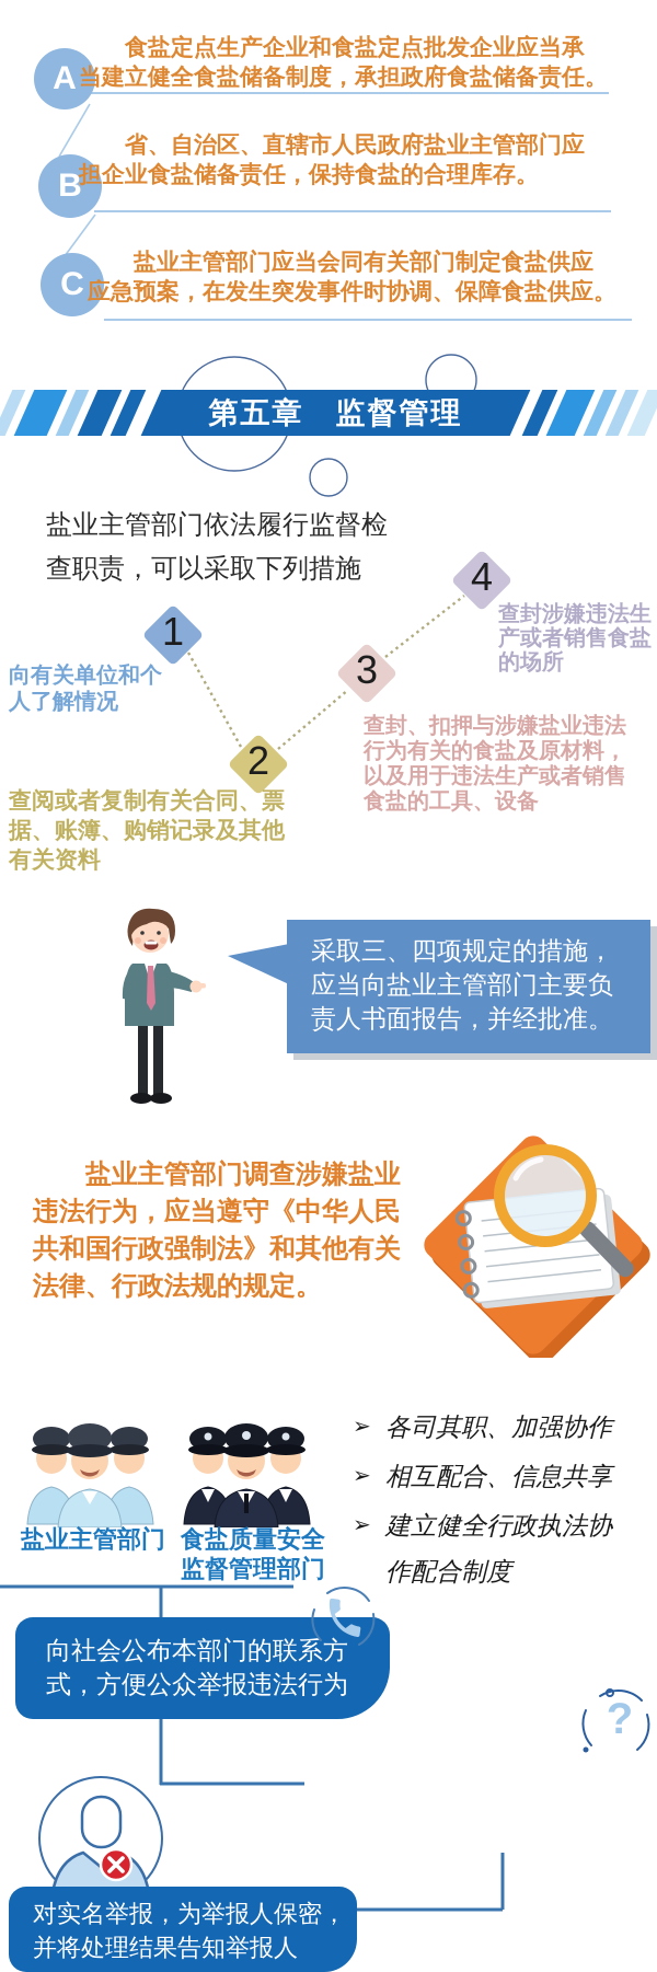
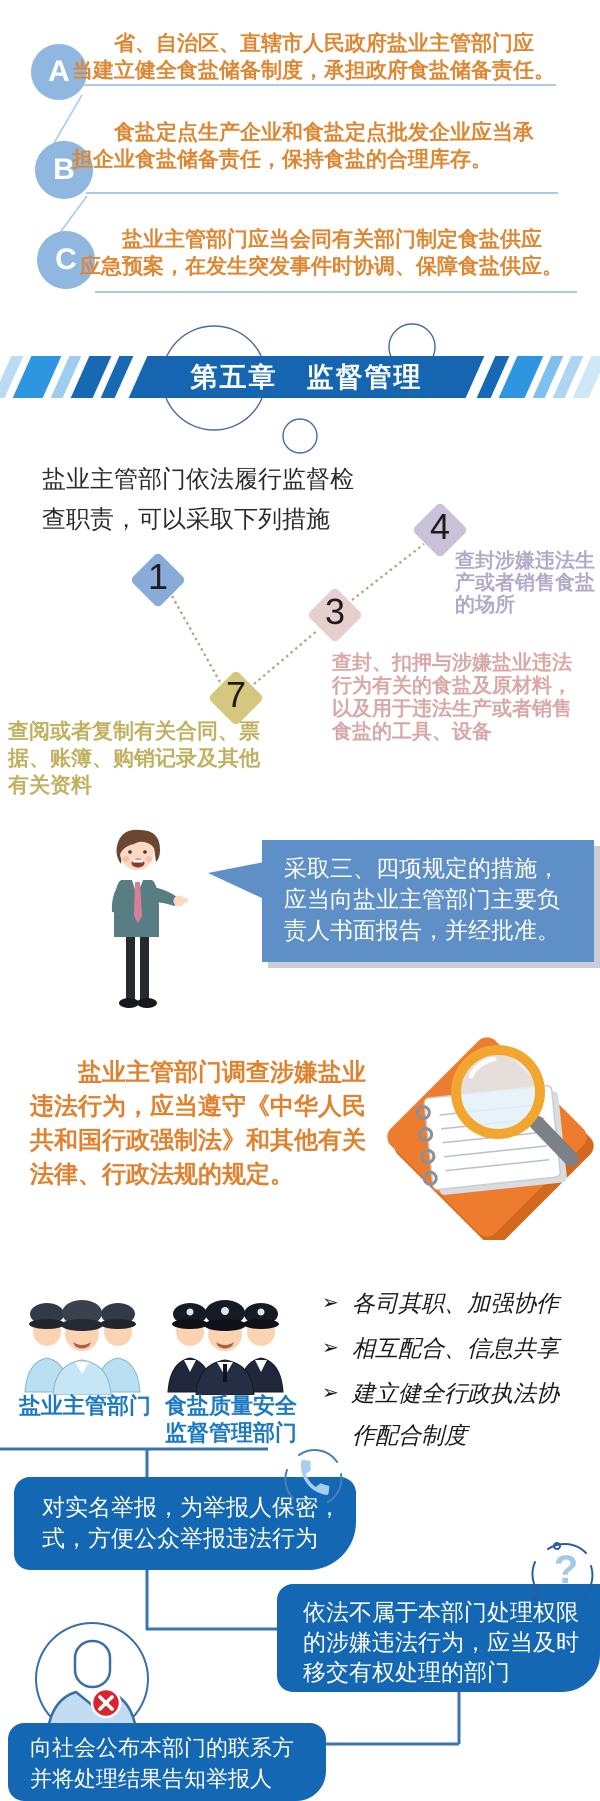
  A
- 食盐定点生产企业和食盐定点批发企业应当承
+ 省、自治区、直辖市人民政府盐业主管部门应
  当建立健全食盐储备制度，承担政府食盐储备责任。
  B
- 省、自治区、直辖市人民政府盐业主管部门应
+ 食盐定点生产企业和食盐定点批发企业应当承
  担企业食盐储备责任，保持食盐的合理库存。
  C
  盐业主管部门应当会同有关部门制定食盐供应
  应急预案，在发生突发事件时协调、保障食盐供应。
  第五章 监督管理
  盐业主管部门依法履行监督检
  查职责，可以采取下列措施
  1
- 向有关单位和个
- 人了解情况
- 2
+ 7
  查阅或者复制有关合同、票
  据、账簿、购销记录及其他
  有关资料
  3
  查封、扣押与涉嫌盐业违法
  行为有关的食盐及原材料，
  以及用于违法生产或者销售
  食盐的工具、设备
  4
  查封涉嫌违法生
  产或者销售食盐
  的场所
  采取三、四项规定的措施，
  应当向盐业主管部门主要负
  责人书面报告，并经批准。
  盐业主管部门调查涉嫌盐业
  违法行为，应当遵守《中华人民
  共和国行政强制法》和其他有关
  法律、行政法规的规定。
  盐业主管部门
  食盐质量安全
  监督管理部门
  ➢
  各司其职、加强协作
  ➢
  相互配合、信息共享
  ➢
  建立健全行政执法协作配合制度
- 向社会公布本部门的联系方
+ 对实名举报，为举报人保密，
  式，方便公众举报违法行为
+ 依法不属于本部门处理权限
+ 的涉嫌违法行为，应当及时
+ 移交有权处理的部门
  ?
- 对实名举报，为举报人保密，
+ 向社会公布本部门的联系方
  并将处理结果告知举报人
